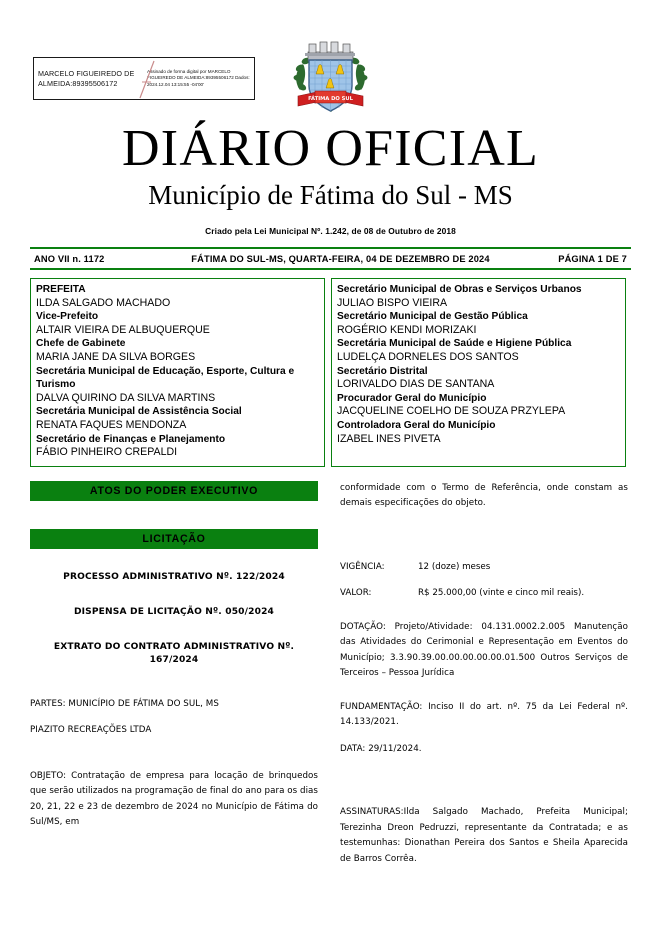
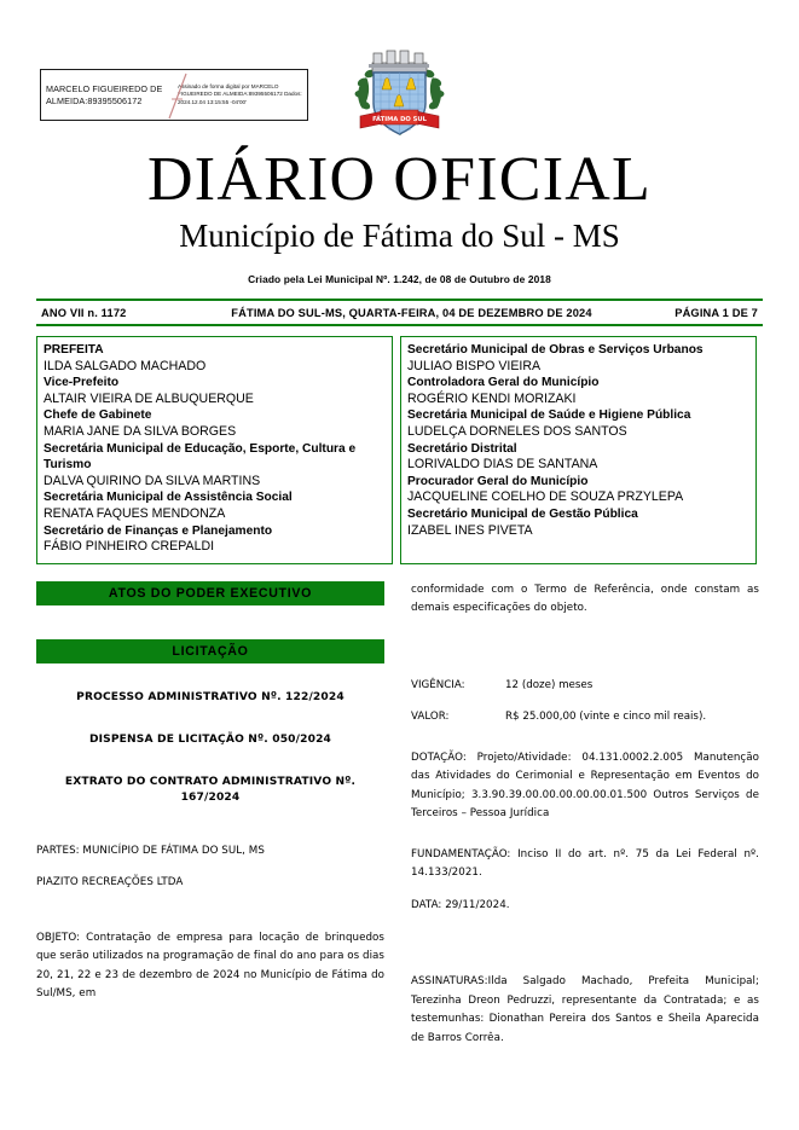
  MARCELO FIGUEIREDO DE ALMEIDA:89395506172
  DIÁRIO OFICIAL
  Município de Fátima do Sul - MS
  Criado pela Lei Municipal Nº. 1.242, de 08 de Outubro de 2018
  ANO VII n. 1172
  FÁTIMA DO SUL-MS, QUARTA-FEIRA, 04 DE DEZEMBRO DE 2024
  PÁGINA 1 DE 7
  PREFEITA
  ILDA SALGADO MACHADO
  Vice-Prefeito
  ALTAIR VIEIRA DE ALBUQUERQUE
  Chefe de Gabinete
  MARIA JANE DA SILVA BORGES
  Secretária Municipal de Educação, Esporte, Cultura e Turismo
  DALVA QUIRINO DA SILVA MARTINS
  Secretária Municipal de Assistência Social
  RENATA FAQUES MENDONZA
  Secretário de Finanças e Planejamento
  FÁBIO PINHEIRO CREPALDI
  Secretário Municipal de Obras e Serviços Urbanos
  JULIAO BISPO VIEIRA
- Secretário Municipal de Gestão Pública
+ Controladora Geral do Município
  ROGÉRIO KENDI MORIZAKI
  Secretária Municipal de Saúde e Higiene Pública
  LUDELÇA DORNELES DOS SANTOS
  Secretário Distrital
  LORIVALDO DIAS DE SANTANA
  Procurador Geral do Município
  JACQUELINE COELHO DE SOUZA PRZYLEPA
- Controladora Geral do Município
+ Secretário Municipal de Gestão Pública
  IZABEL INES PIVETA
  ATOS DO PODER EXECUTIVO
  LICITAÇÃO
  PROCESSO ADMINISTRATIVO Nº. 122/2024
  DISPENSA DE LICITAÇÃO Nº. 050/2024
  EXTRATO DO CONTRATO ADMINISTRATIVO Nº. 167/2024
  PARTES: MUNICÍPIO DE FÁTIMA DO SUL, MS
  PIAZITO RECREAÇÕES LTDA
  OBJETO: Contratação de empresa para locação de brinquedos que serão utilizados na programação de final do ano para os dias 20, 21, 22 e 23 de dezembro de 2024 no Município de Fátima do Sul/MS, em
  conformidade com o Termo de Referência, onde constam as demais especificações do objeto.
  VIGÊNCIA:
  12 (doze) meses
  VALOR:
  R$ 25.000,00 (vinte e cinco mil reais).
  DOTAÇÃO: Projeto/Atividade: 04.131.0002.2.005 Manutenção das Atividades do Cerimonial e Representação em Eventos do Município; 3.3.90.39.00.00.00.00.00.01.500 Outros Serviços de Terceiros – Pessoa Jurídica
  FUNDAMENTAÇÃO: Inciso II do art. nº. 75 da Lei Federal nº. 14.133/2021.
  DATA: 29/11/2024.
  ASSINATURAS:Ilda Salgado Machado, Prefeita Municipal; Terezinha Dreon Pedruzzi, representante da Contratada; e as testemunhas: Dionathan Pereira dos Santos e Sheila Aparecida de Barros Corrêa.
